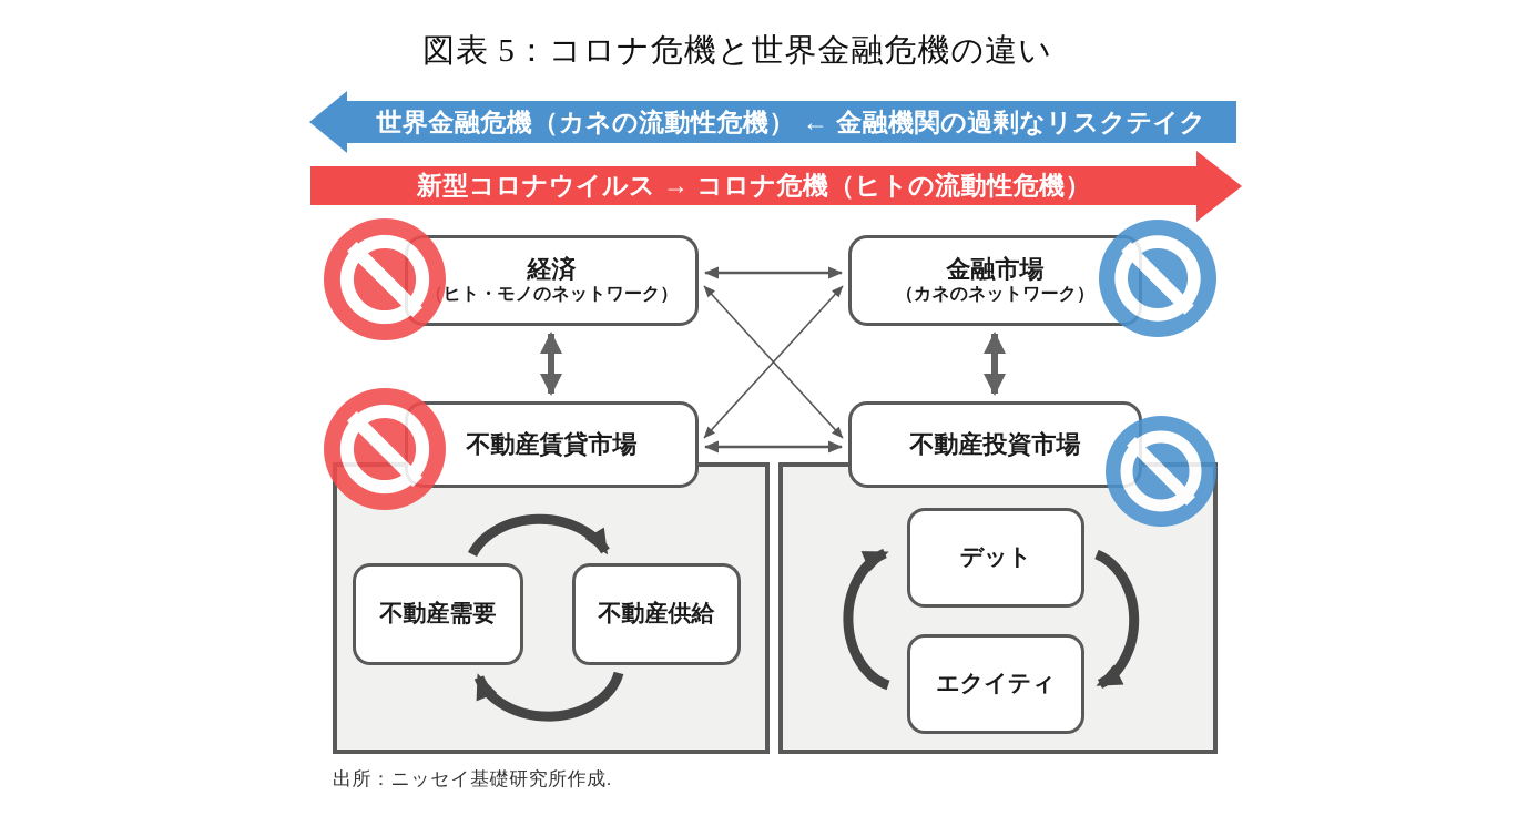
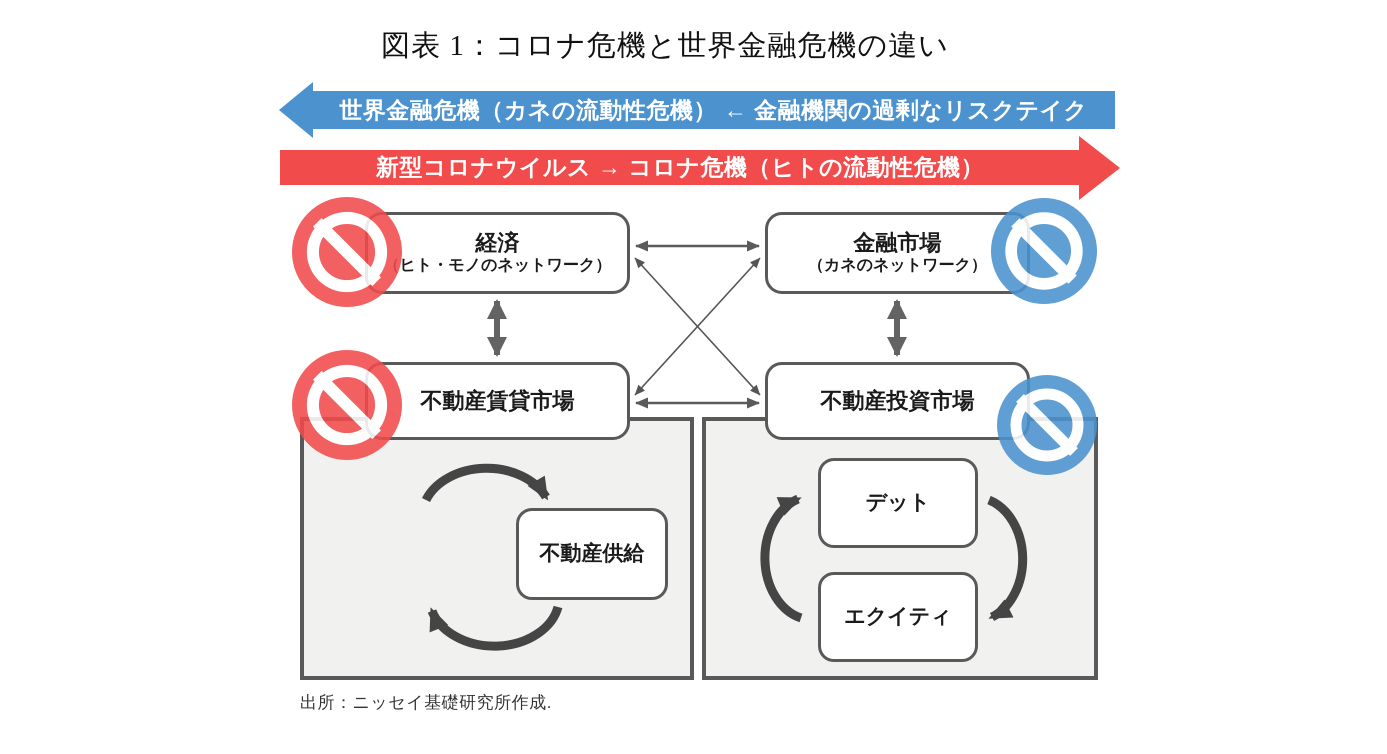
- 図表 5：コロナ危機と世界金融危機の違い
+ 図表 1：コロナ危機と世界金融危機の違い
  世界金融危機（カネの流動性危機） ← 金融機関の過剰なリスクテイク
  新型コロナウイルス → コロナ危機（ヒトの流動性危機）
  経済
  （ヒト・モノのネットワーク）
  金融市場
  （カネのネットワーク）
  不動産賃貸市場
  不動産投資市場
- 不動産需要
  不動産供給
  デット
  エクイティ
  出所：ニッセイ基礎研究所作成.
